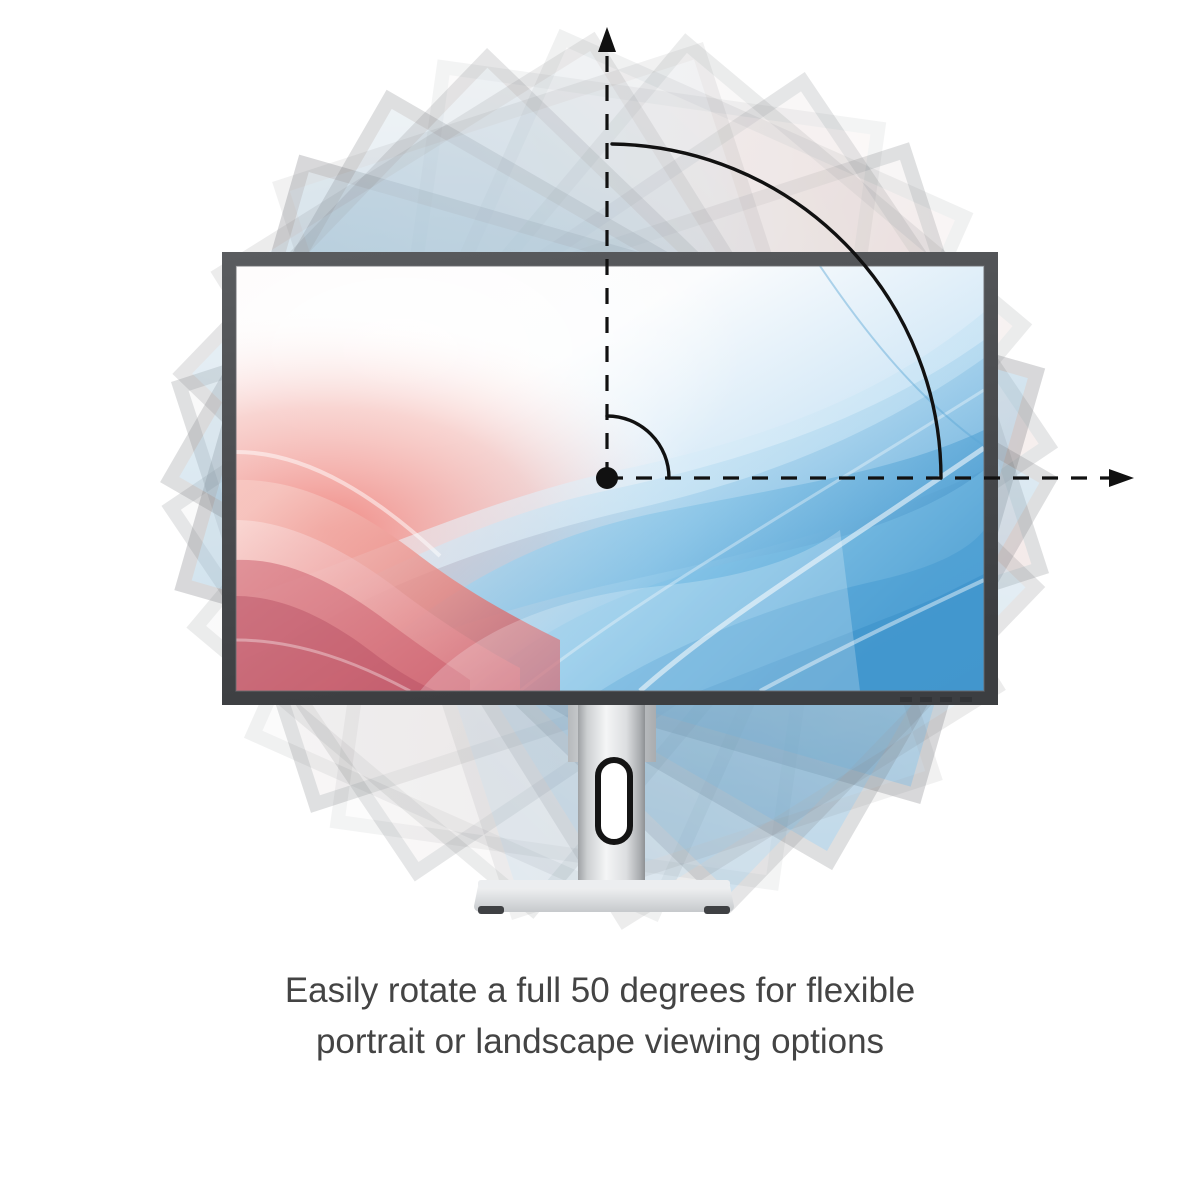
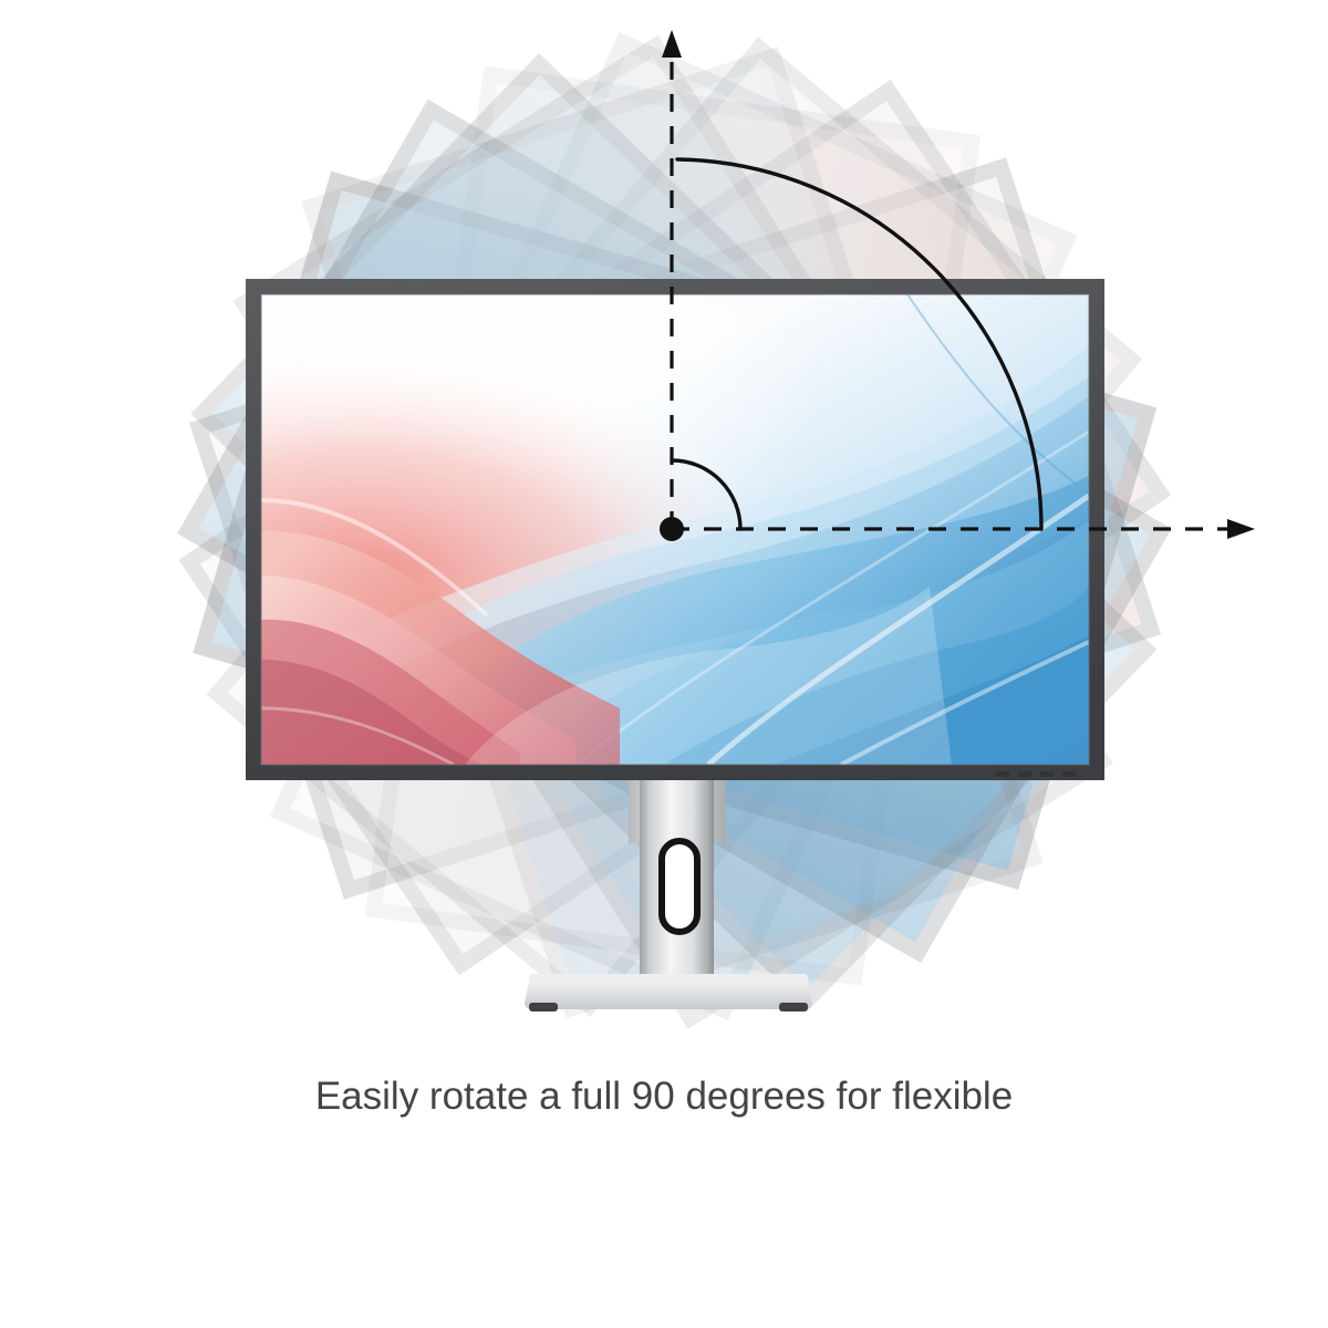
- Easily rotate a full 50 degrees for flexible
+ Easily rotate a full 90 degrees for flexible
- portrait or landscape viewing options
